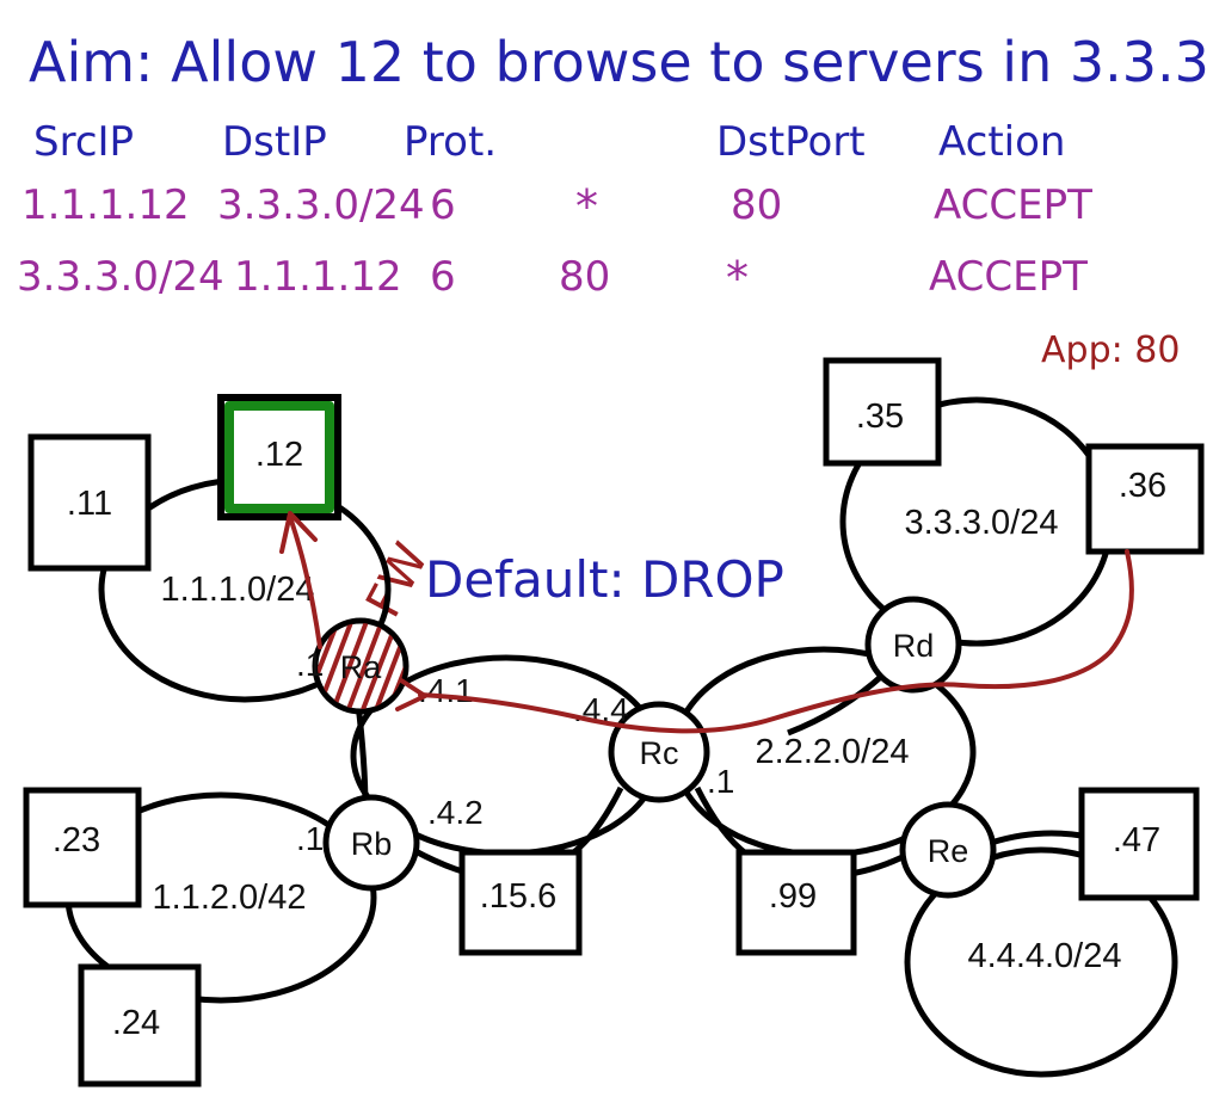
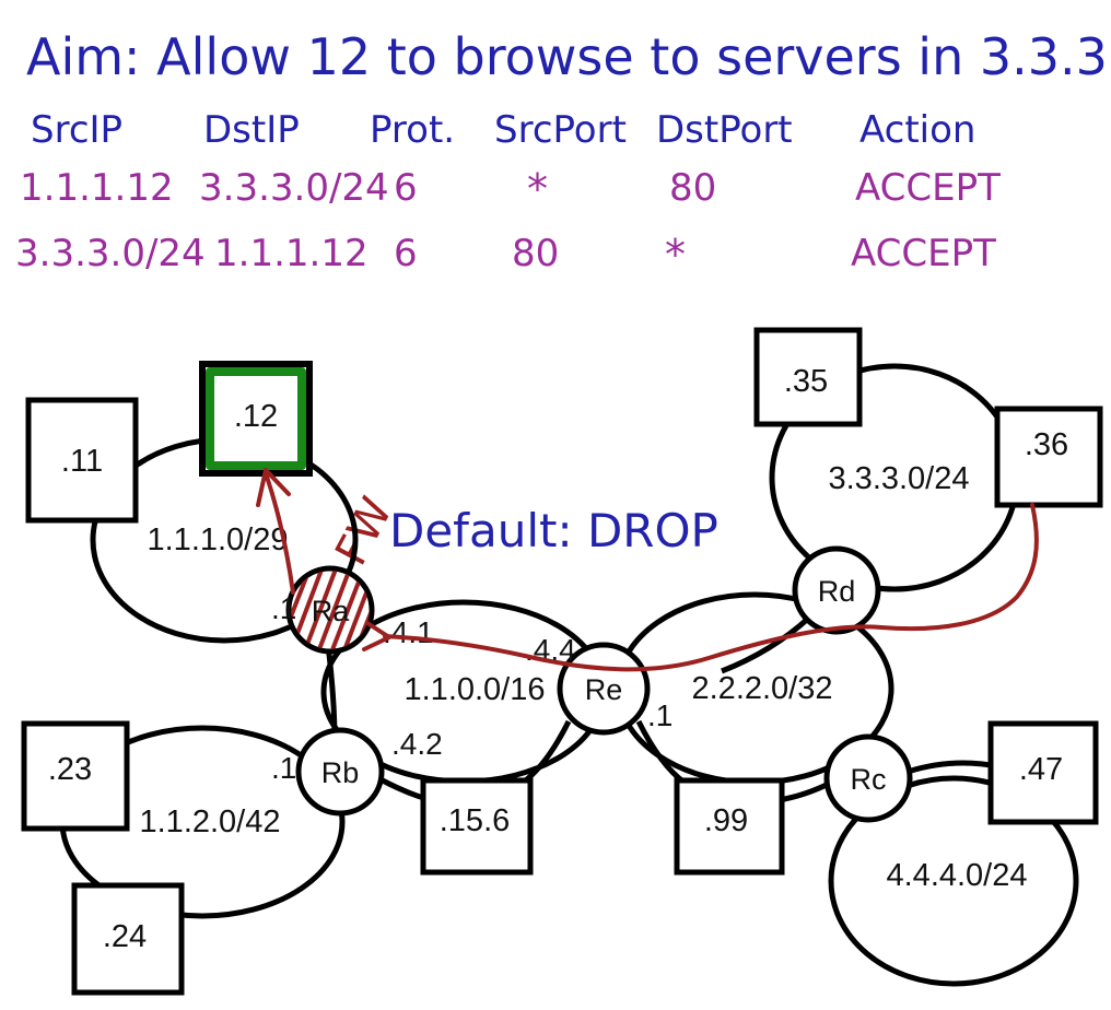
  Aim: Allow 12 to browse to servers in 3.3.3
  SrcIP
  DstIP
  Prot.
+ SrcPort
  DstPort
  Action
  1.1.1.12
  3.3.3.0/24
  6
  *
  80
  ACCEPT
  3.3.3.0/24
  1.1.1.12
  6
  80
  *
  ACCEPT
- App: 80
  Default: DROP
  Ra
  Rb
- Rc
+ Re
  Rd
- Re
+ Rc
  .11
  .12
  .23
  .24
  .15.6
  .99
  .35
  .36
  .47
- 1.1.1.0/24
+ 1.1.1.0/29
  1.1.2.0/42
+ 1.1.0.0/16
- 2.2.2.0/24
+ 2.2.2.0/32
  3.3.3.0/24
  4.4.4.0/24
  .1
  .4.1
  .1
  .4.2
  .4.4
  .1
